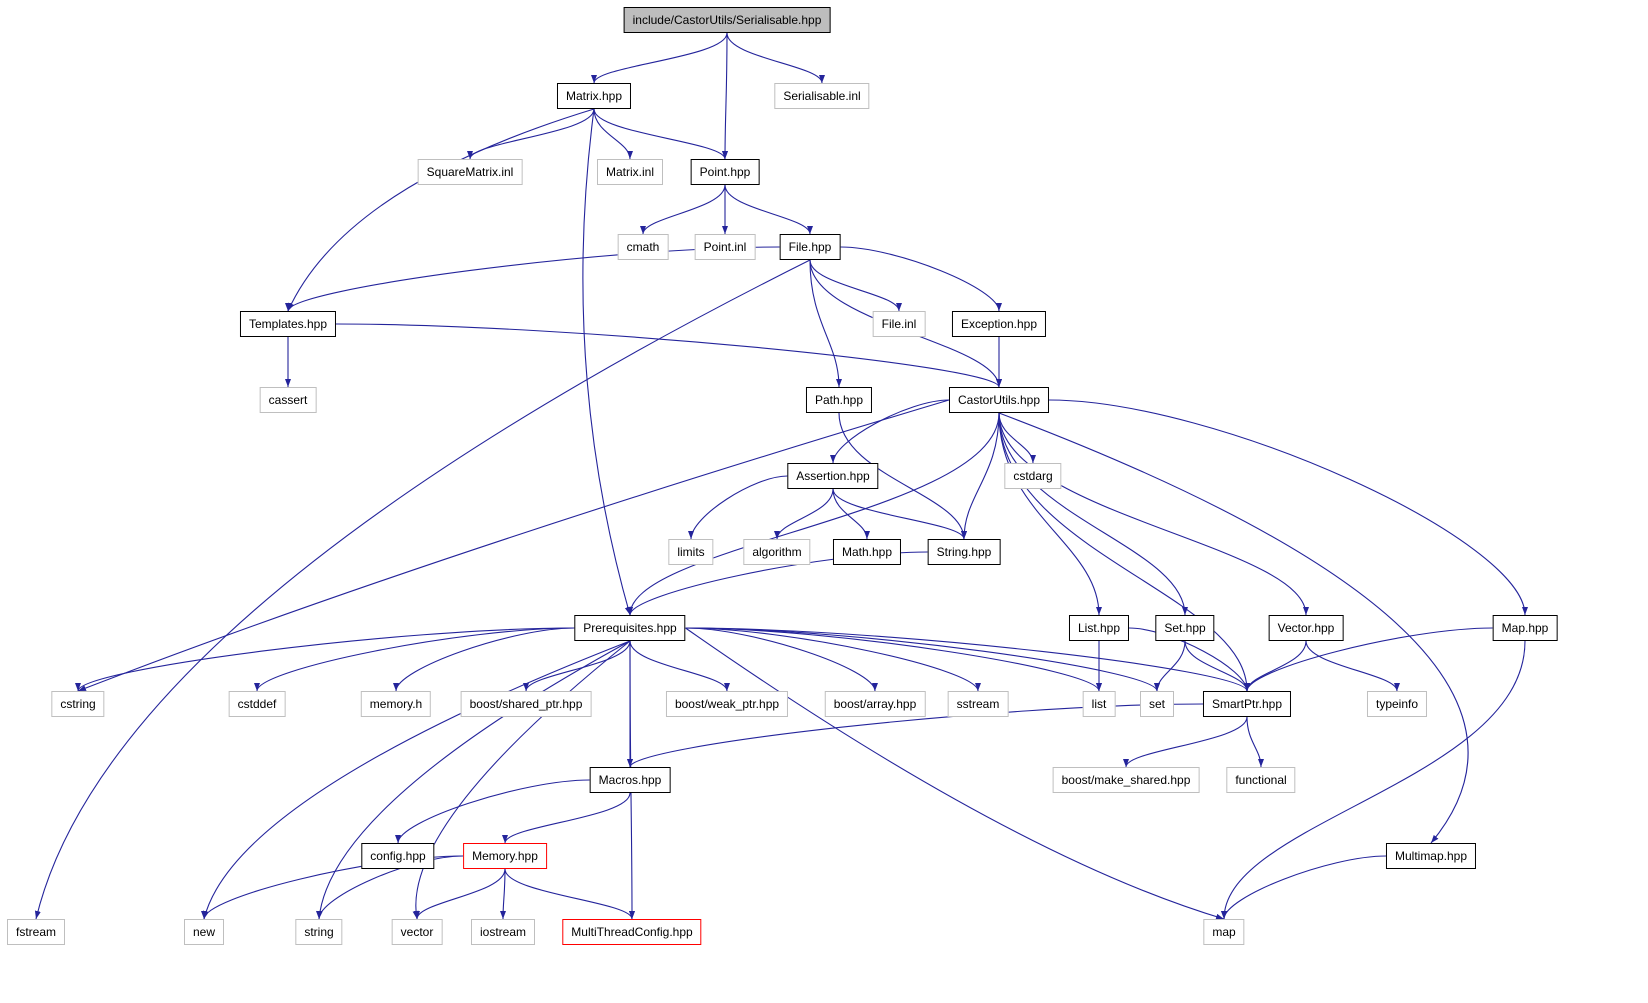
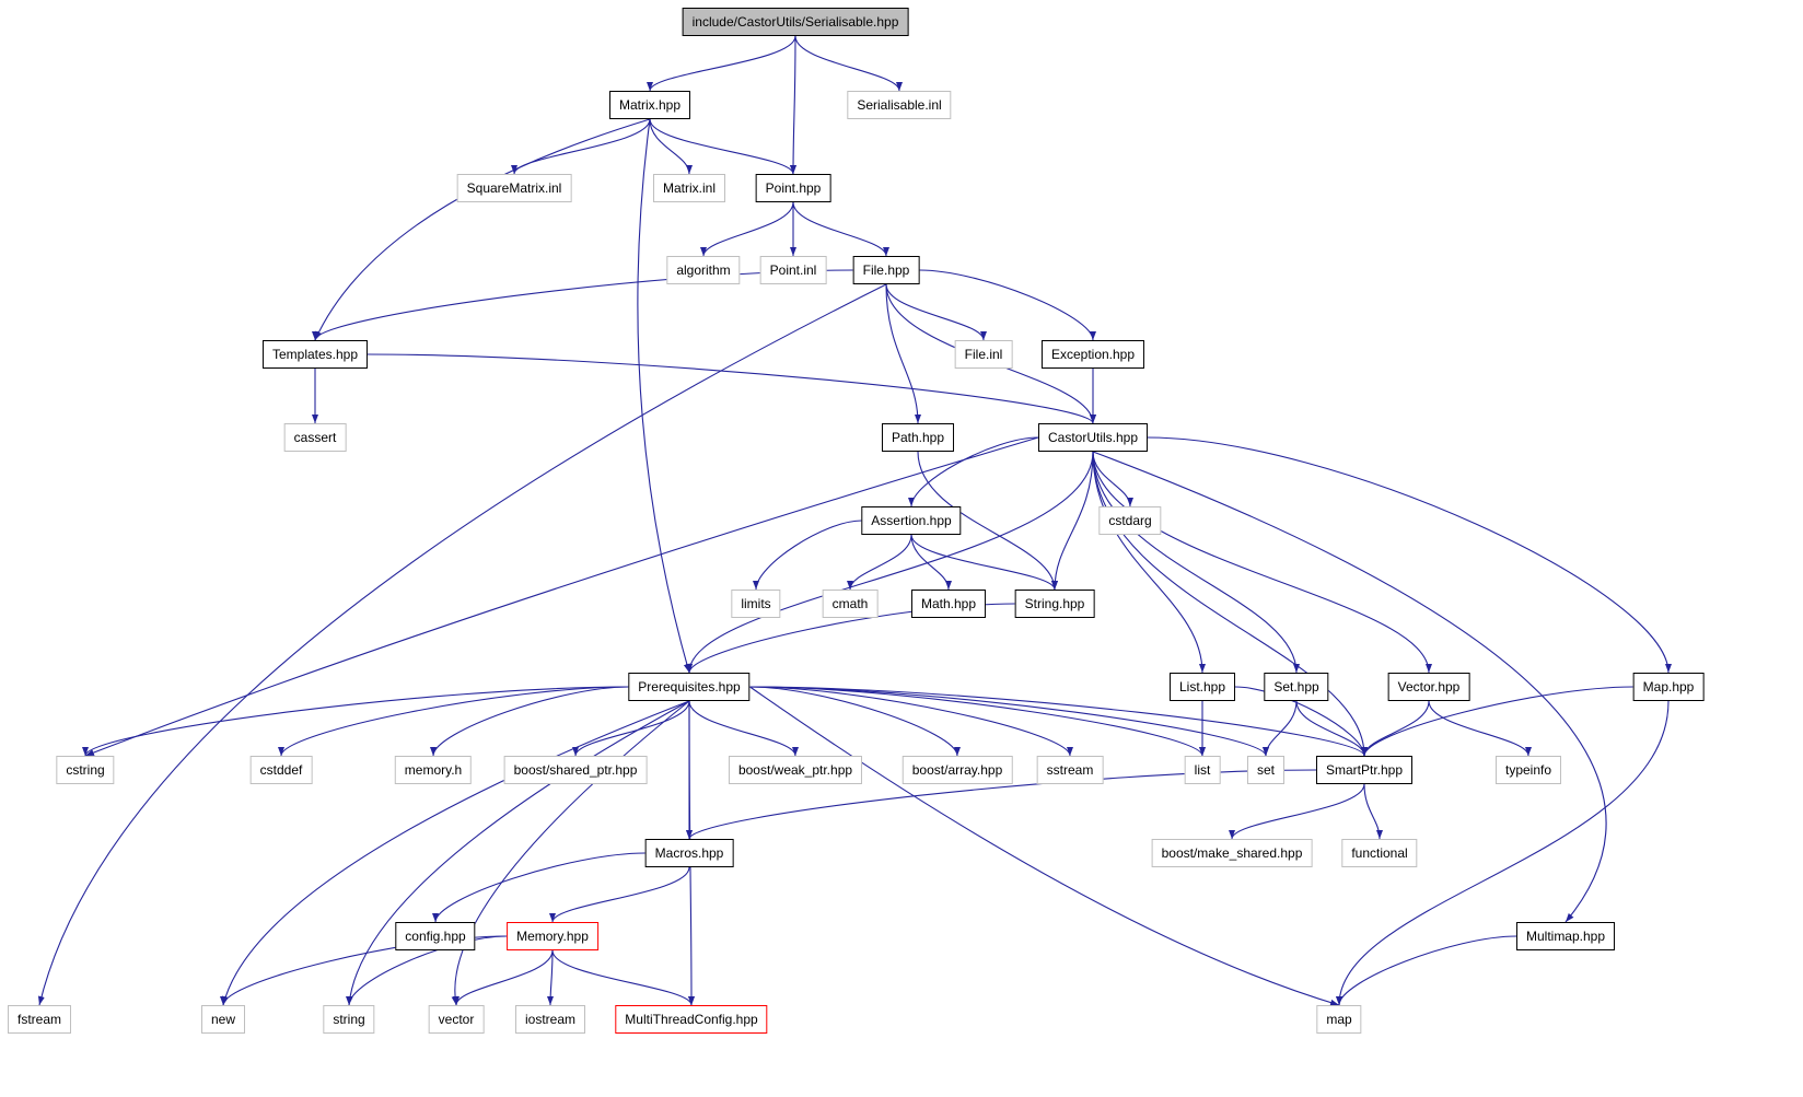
  include/CastorUtils/Serialisable.hpp
  Matrix.hpp
  Serialisable.inl
  SquareMatrix.inl
  Matrix.inl
  Point.hpp
- cmath
+ algorithm
  Point.inl
  File.hpp
  Templates.hpp
  File.inl
  Exception.hpp
  cassert
  Path.hpp
  CastorUtils.hpp
  Assertion.hpp
  cstdarg
  limits
- algorithm
+ cmath
  Math.hpp
  String.hpp
  Prerequisites.hpp
  List.hpp
  Set.hpp
  Vector.hpp
  Map.hpp
  cstring
  cstddef
  memory.h
  boost/shared_ptr.hpp
  boost/weak_ptr.hpp
  boost/array.hpp
  sstream
  list
  set
  SmartPtr.hpp
  typeinfo
  Macros.hpp
  boost/make_shared.hpp
  functional
  config.hpp
  Memory.hpp
  Multimap.hpp
  fstream
  new
  string
  vector
  iostream
  MultiThreadConfig.hpp
  map
